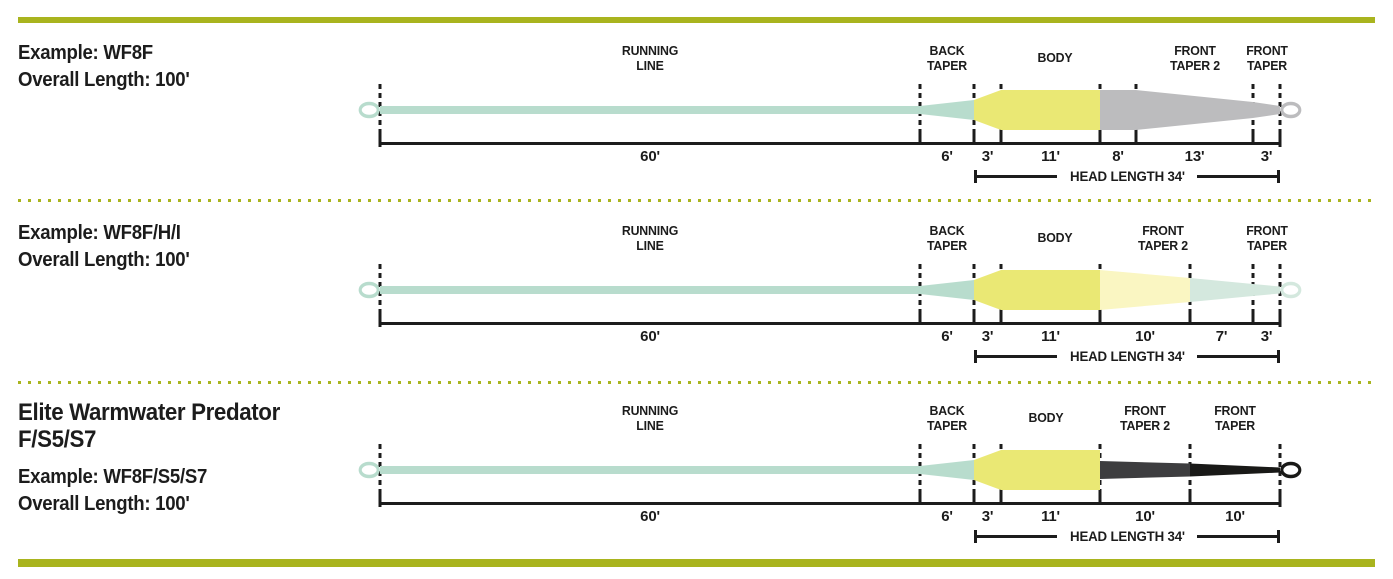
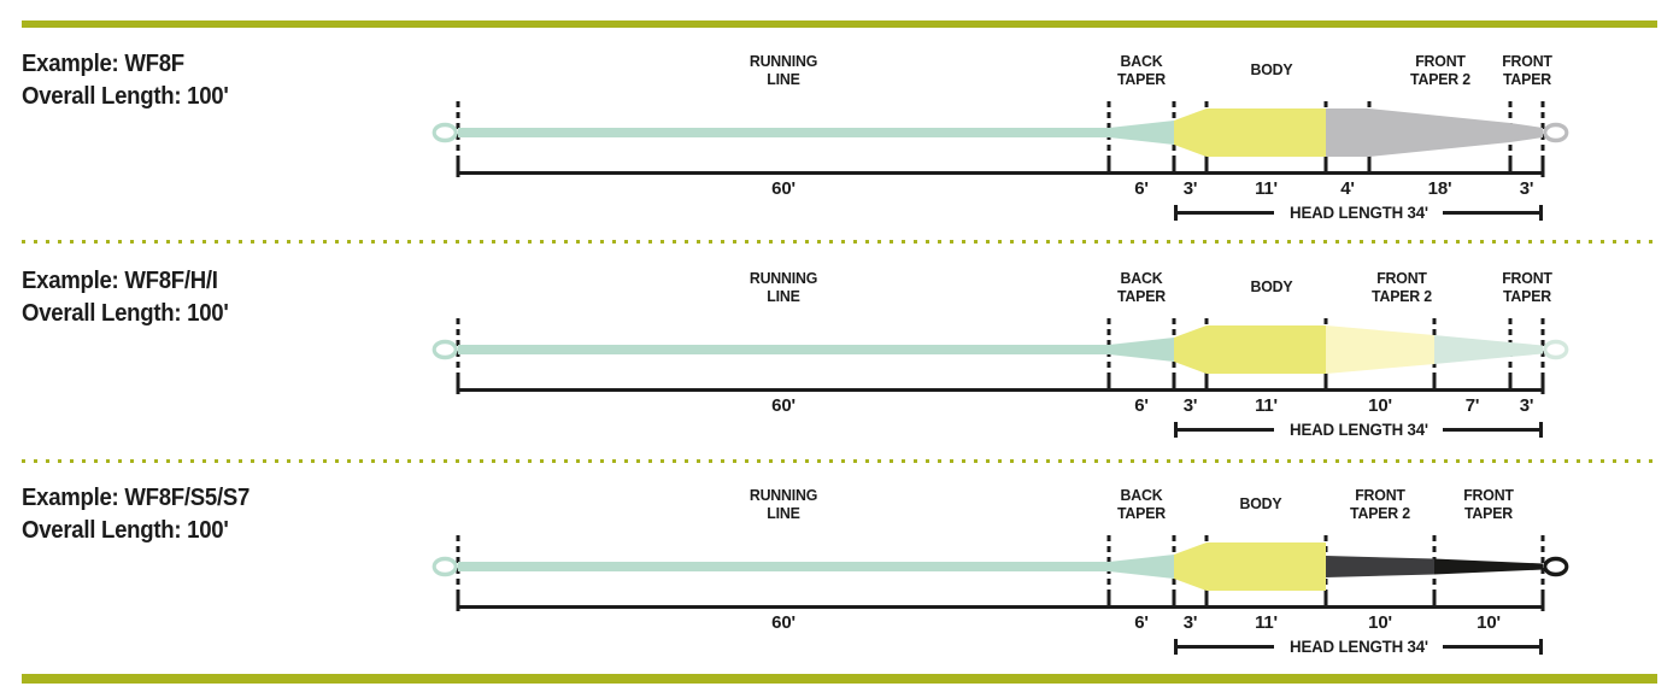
  Example: WF8F
  Overall Length: 100'
  RUNNING
  LINE
  BACK
  TAPER
  BODY
  FRONT
  TAPER 2
  FRONT
  TAPER
  60'
  6'
  3'
  11'
- 8'
+ 4'
- 13'
+ 18'
  3'
  HEAD LENGTH 34'
  Example: WF8F/H/I
  Overall Length: 100'
  RUNNING
  LINE
  BACK
  TAPER
  BODY
  FRONT
  TAPER 2
  FRONT
  TAPER
  60'
  6'
  3'
  11'
  10'
  7'
  3'
  HEAD LENGTH 34'
- Elite Warmwater Predator
- F/S5/S7
  Example: WF8F/S5/S7
  Overall Length: 100'
  RUNNING
  LINE
  BACK
  TAPER
  BODY
  FRONT
  TAPER 2
  FRONT
  TAPER
  60'
  6'
  3'
  11'
  10'
  10'
  HEAD LENGTH 34'
